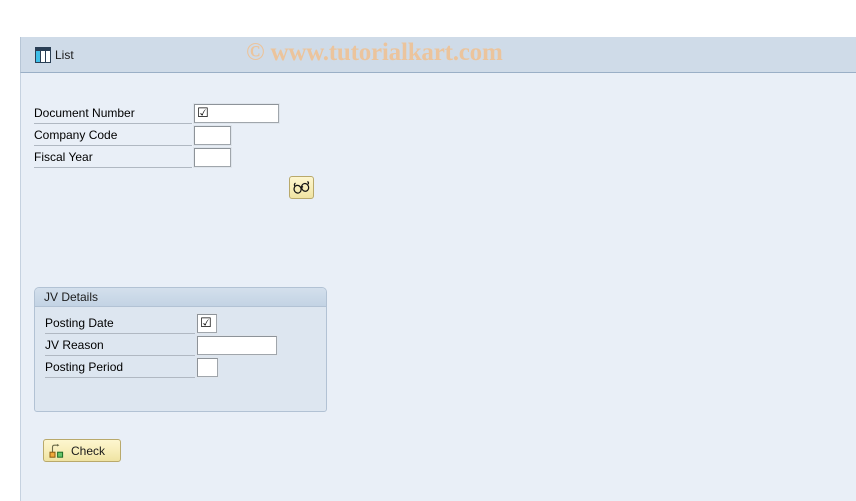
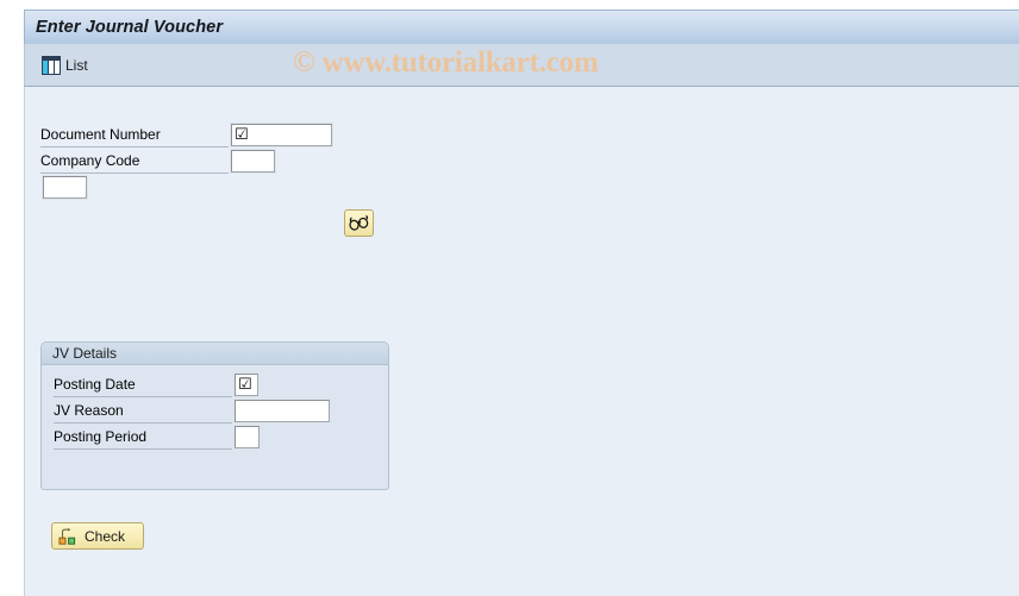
+ Enter Journal Voucher
  List
  © www.tutorialkart.com
  Document Number
  ☑
  Company Code
- Fiscal Year
  JV Details
  Posting Date
  ☑
  JV Reason
  Posting Period
  Check
